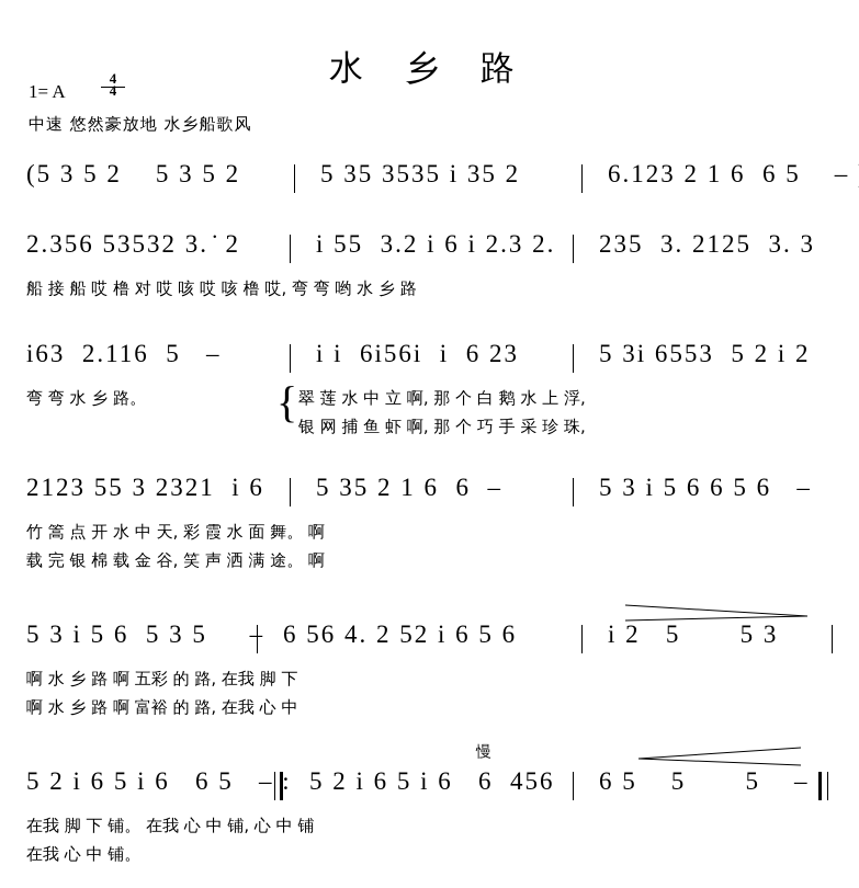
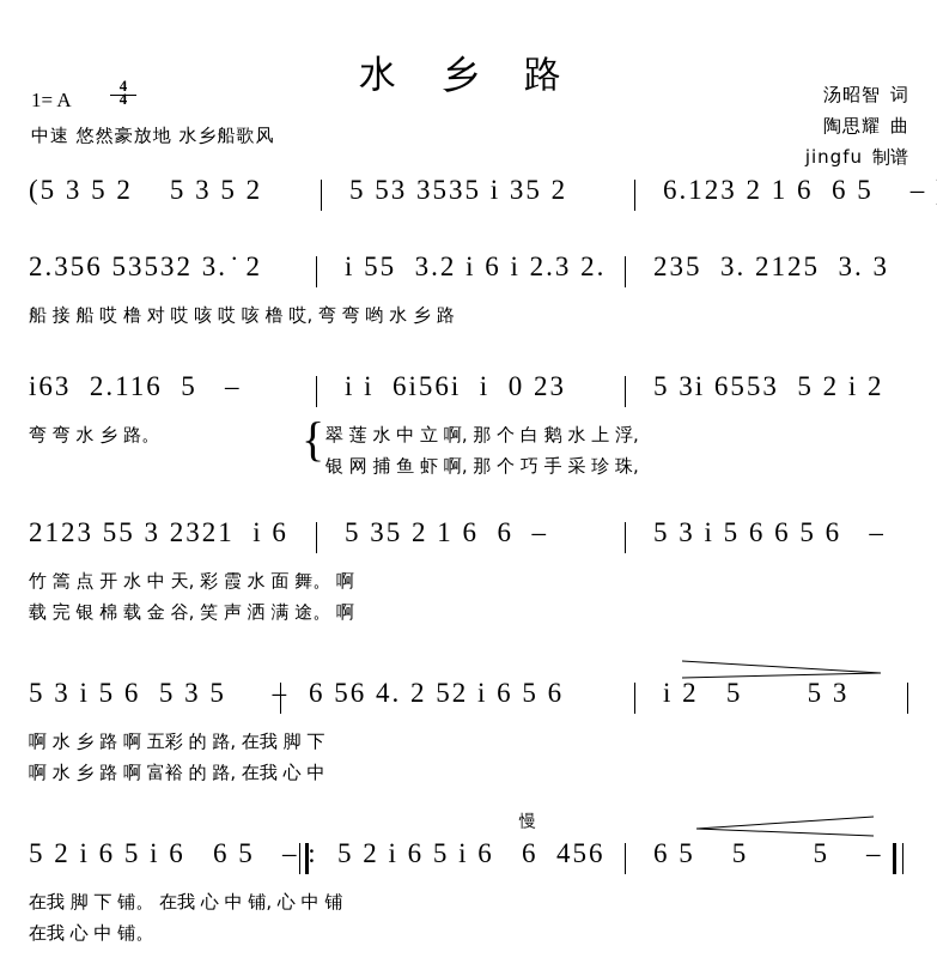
  水 乡 路
  1= A
  4
  4
  中速 悠然豪放地 水乡船歌风
+ 汤昭智 词
+ 陶思耀 曲
+ jingfu 制谱
  (5 3 5 2 5 3 5 2
- 5 35 3535 i 35 2
+ 5 53 3535 i 35 2
  6.123 2 1 6 6 5 –
  2.356 53532 3. ̇ 2
  i 55 3.2 i 6 i 2.3 2.
  235 3. 2125 3. 3
  船 接 船 哎 橹 对 哎 咳 哎 咳 橹 哎, 弯 弯 哟 水 乡 路
  i63 2.116 5 –
- i i 6i56i i 6 23
+ i i 6i56i i 0 23
  5 3i 6553 5 2 i 2
  弯 弯 水 乡 路。
  {
  翠 莲 水 中 立 啊, 那 个 白 鹅 水 上 浮,
  银 网 捕 鱼 虾 啊, 那 个 巧 手 采 珍 珠,
  2123 55 3 2321 i 6
  5 35 2 1 6 6 –
  5 3 i 5 6 6 5 6 –
  竹 篙 点 开 水 中 天, 彩 霞 水 面 舞。 啊
  载 完 银 棉 载 金 谷, 笑 声 洒 满 途。 啊
  5 3 i 5 6 5 3 5
  6 56 4. 2 52 i 6 5 6
  i 2 5 5 3
  啊 水 乡 路 啊 五彩 的 路, 在我 脚 下
  啊 水 乡 路 啊 富裕 的 路, 在我 心 中
  5 2 i 6 5 i 6 6 5 – :
  5 2 i 6 5 i 6 6 456
  6 5 5 5 –
  慢
  在我 脚 下 铺。 在我 心 中 铺, 心 中 铺
  在我 心 中 铺。
